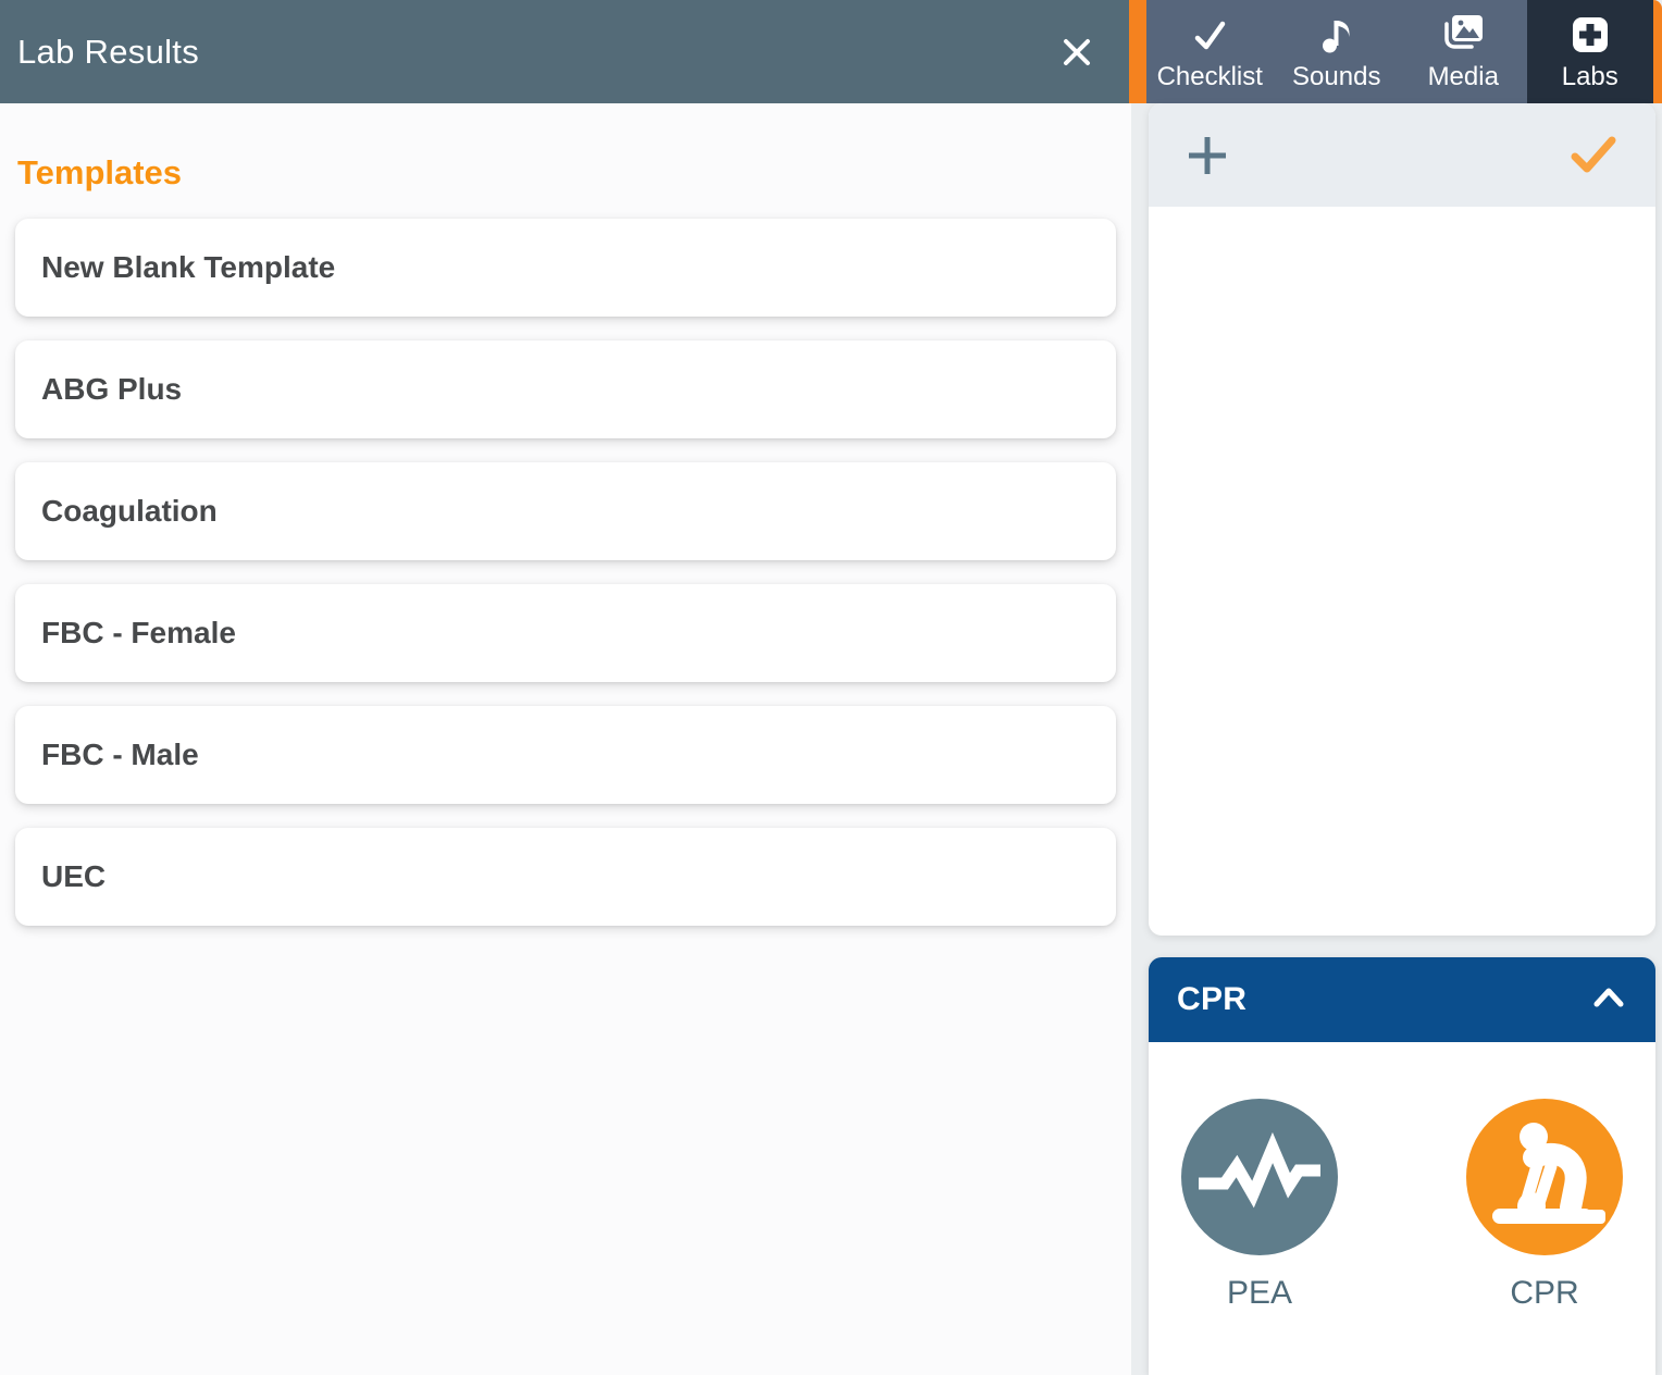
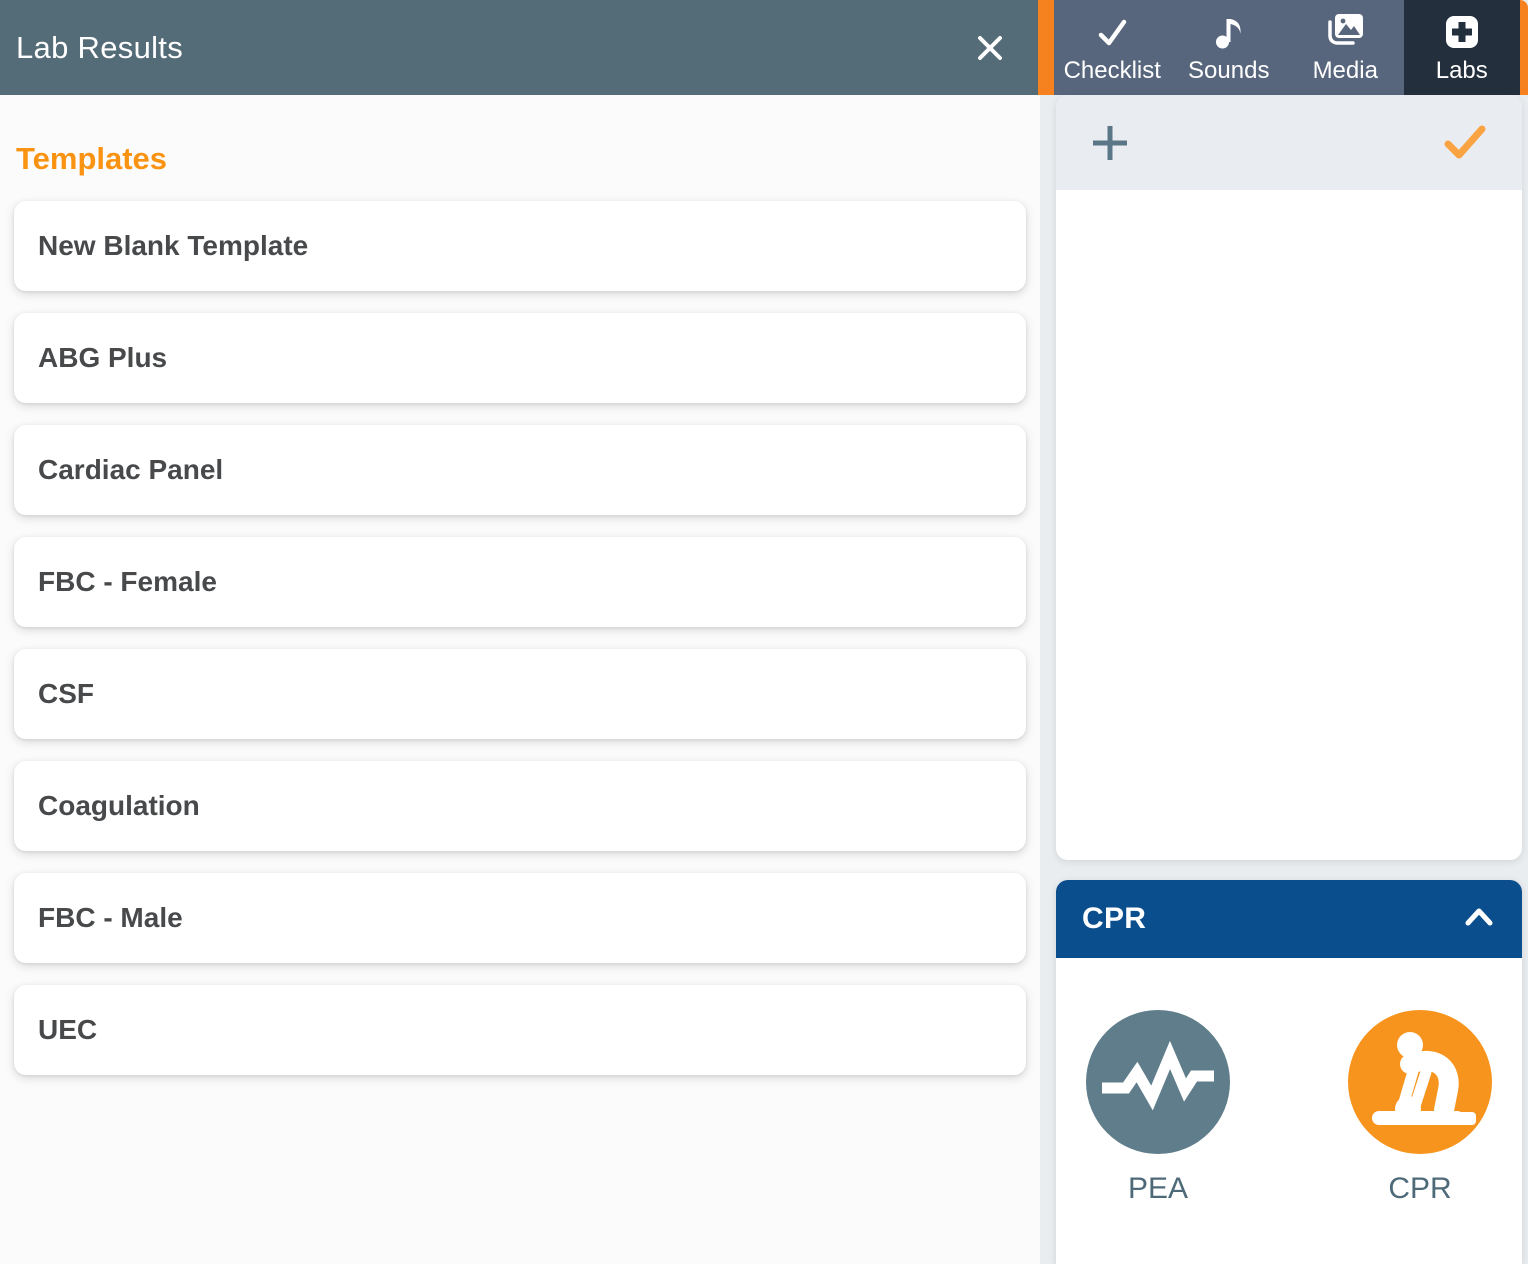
  Lab Results
  Templates
  New Blank Template
  ABG Plus
+ Cardiac Panel
- Coagulation
+ FBC - Female
+ CSF
- FBC - Female
+ Coagulation
  FBC - Male
  UEC
  Checklist
  Sounds
  Media
  Labs
  CPR
  PEA
  CPR
